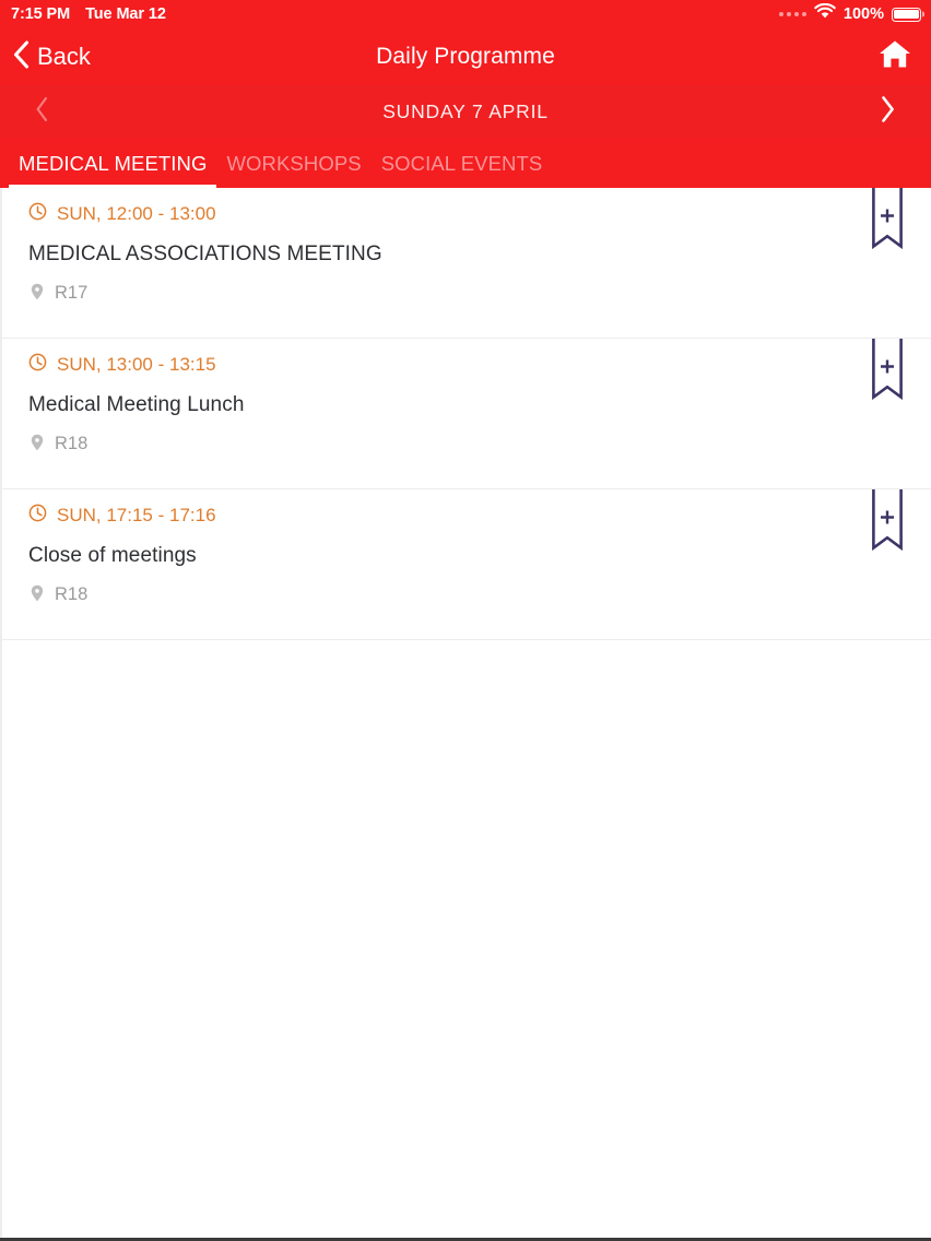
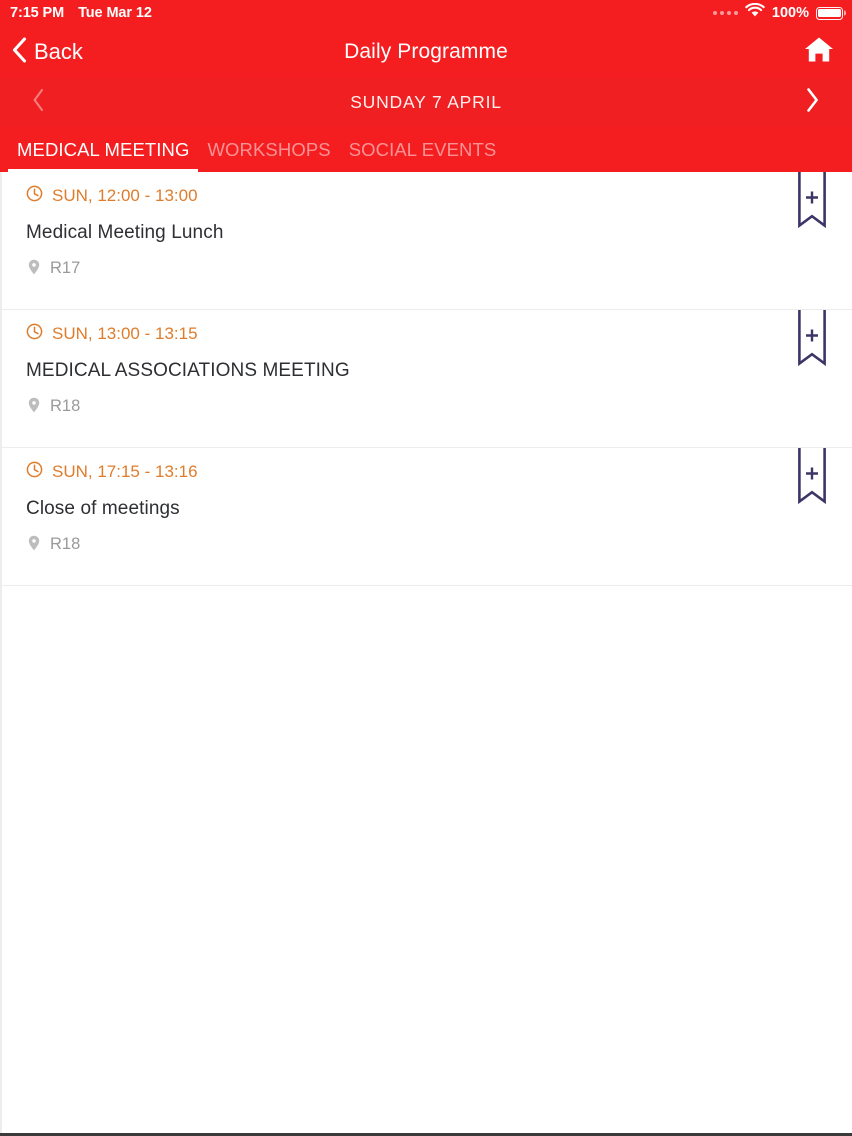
  7:15 PM
  Tue Mar 12
  100%
  Back
  Daily Programme
  SUNDAY 7 APRIL
  MEDICAL MEETING
  WORKSHOPS
  SOCIAL EVENTS
  SUN, 12:00 - 13:00
- MEDICAL ASSOCIATIONS MEETING
+ Medical Meeting Lunch
  R17
  SUN, 13:00 - 13:15
- Medical Meeting Lunch
+ MEDICAL ASSOCIATIONS MEETING
  R18
- SUN, 17:15 - 17:16
+ SUN, 17:15 - 13:16
  Close of meetings
  R18
